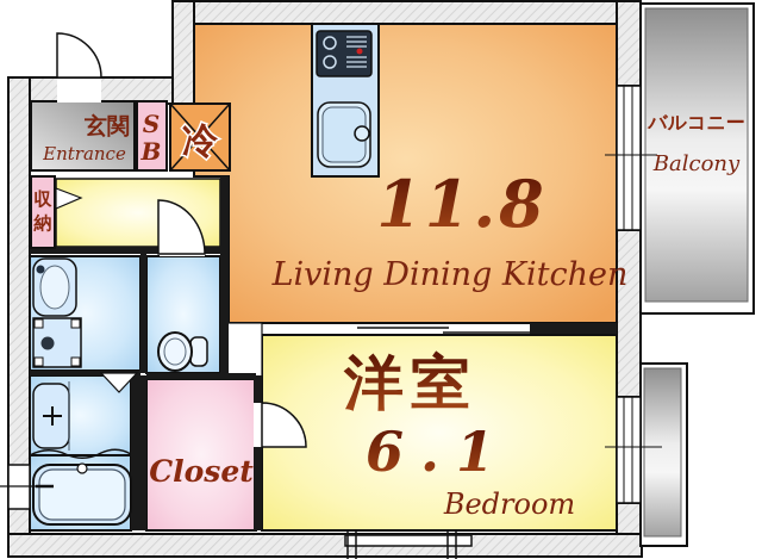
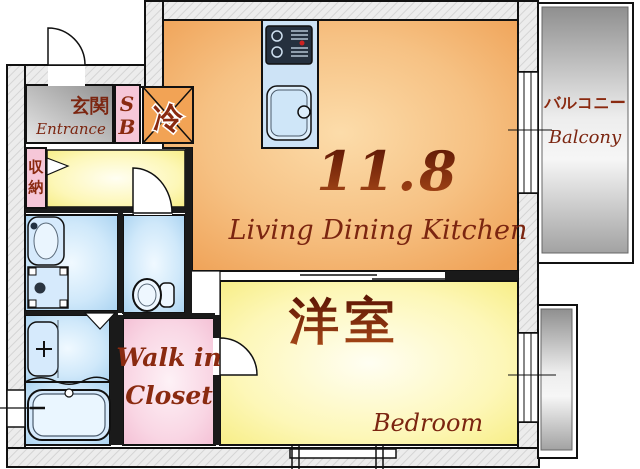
  11.8
  Living Dining Kitchen
  洋室
- 6.1
  Bedroom
  バルコニー
  Balcony
  玄関
  Entrance
  S
  B
  冷
  収
  納
+ Walk in
  Closet
